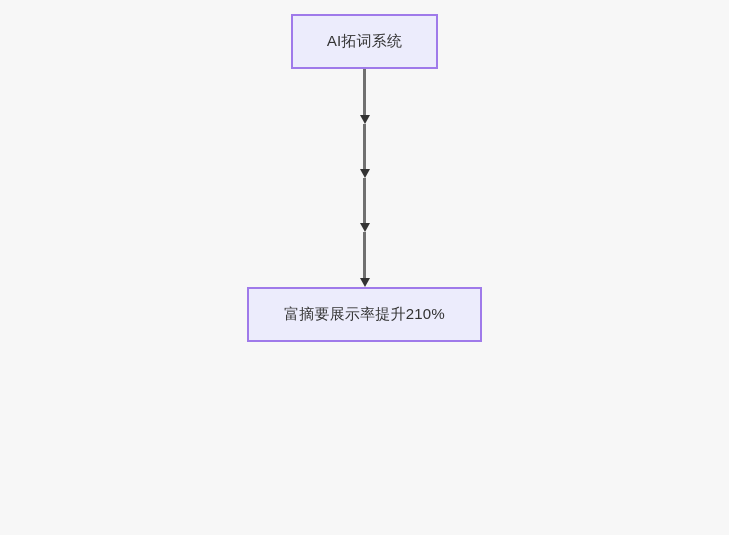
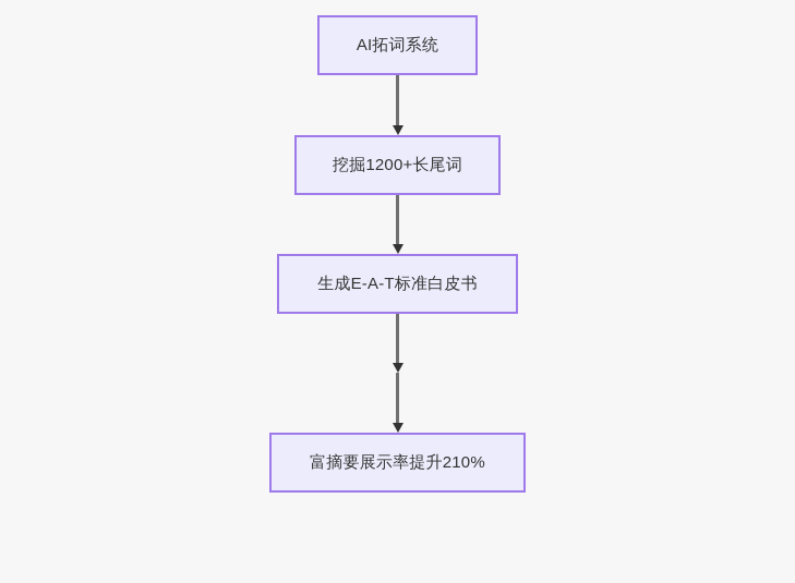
  AI拓词系统
+ 挖掘1200+长尾词
+ 生成E-A-T标准白皮书
  富摘要展示率提升210%
